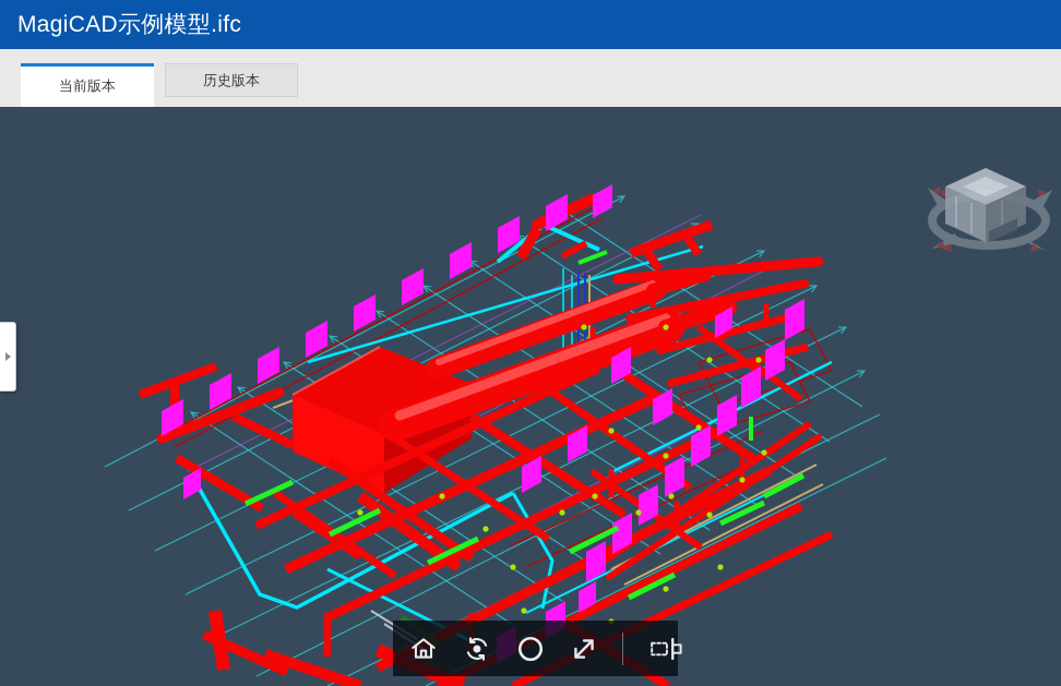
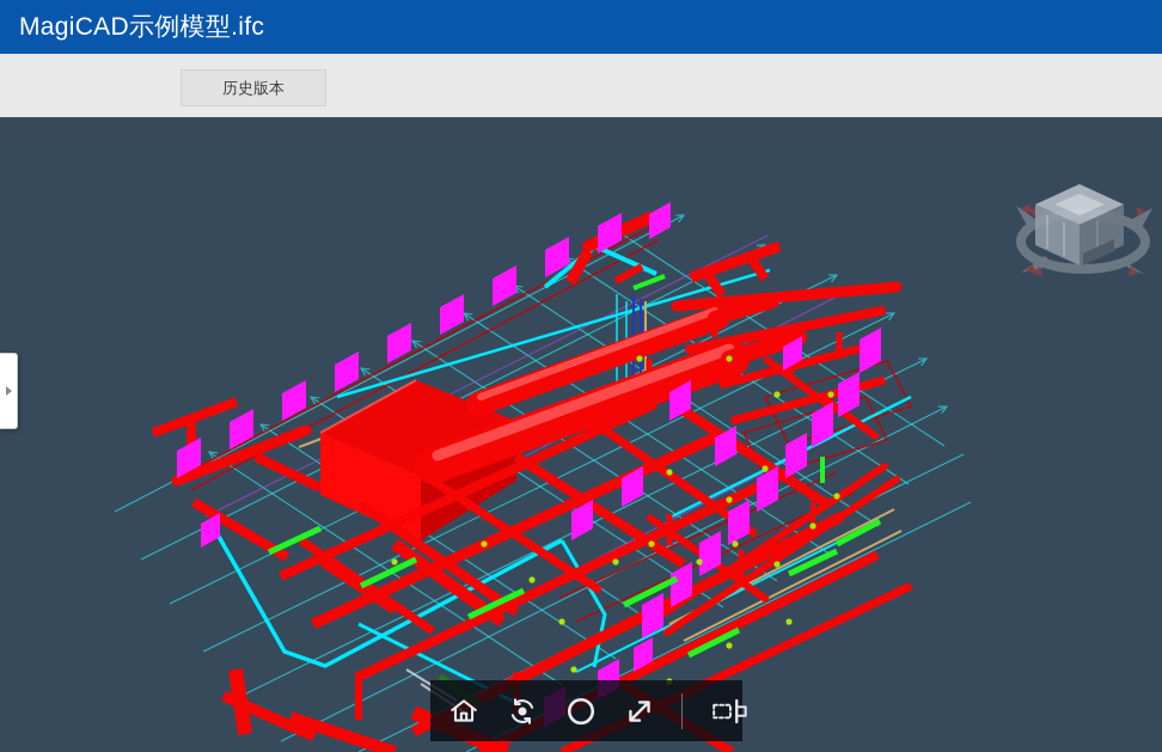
  MagiCAD示例模型.ifc
- 当前版本
  历史版本
